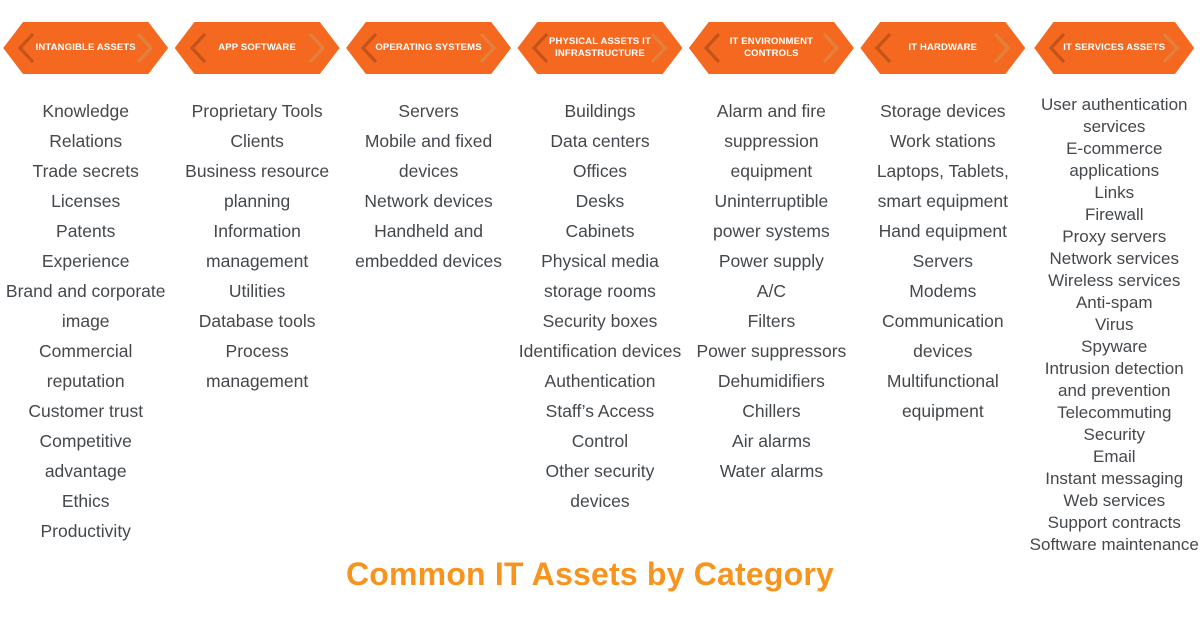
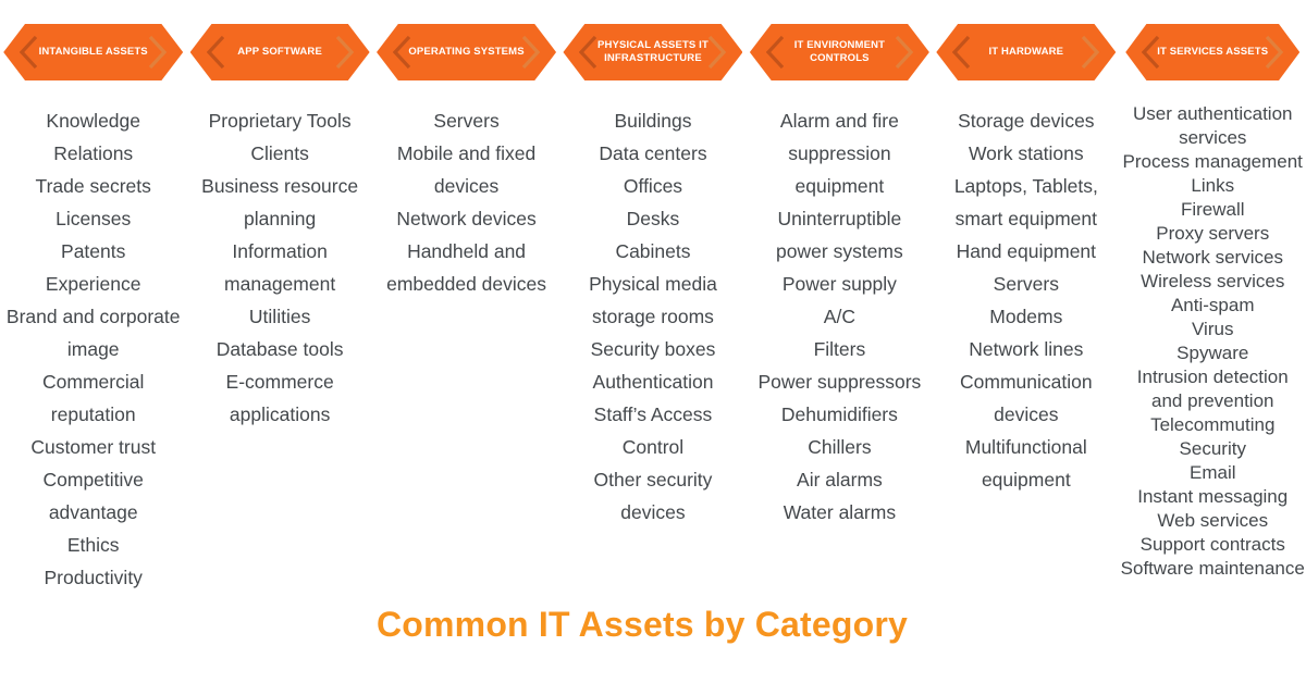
  INTANGIBLE ASSETS
  Knowledge
  Relations
  Trade secrets
  Licenses
  Patents
  Experience
  Brand and corporate image
  Commercial reputation
  Customer trust
  Competitive advantage
  Ethics
  Productivity
  APP SOFTWARE
  Proprietary Tools
  Clients
  Business resource planning
  Information management
  Utilities
  Database tools
- Process management
+ E-commerce applications
  OPERATING SYSTEMS
  Servers
  Mobile and fixed devices
  Network devices
  Handheld and embedded devices
  PHYSICAL ASSETS IT
  INFRASTRUCTURE
  Buildings
  Data centers
  Offices
  Desks
  Cabinets
  Physical media storage rooms
  Security boxes
- Identification devices
  Authentication
  Staff’s Access Control
  Other security devices
  IT ENVIRONMENT
  CONTROLS
  Alarm and fire suppression equipment
  Uninterruptible power systems
  Power supply
  A/C
  Filters
  Power suppressors
  Dehumidifiers
  Chillers
  Air alarms
  Water alarms
  IT HARDWARE
  Storage devices
  Work stations
  Laptops, Tablets, smart equipment
  Hand equipment
  Servers
  Modems
+ Network lines
  Communication devices
  Multifunctional equipment
  IT SERVICES ASSETS
  User authentication services
- E-commerce applications
+ Process management
  Links
  Firewall
  Proxy servers
  Network services
  Wireless services
  Anti-spam
  Virus
  Spyware
  Intrusion detection and prevention
  Telecommuting
  Security
  Email
  Instant messaging
  Web services
  Support contracts
  Software maintenance
  Common IT Assets by Category
